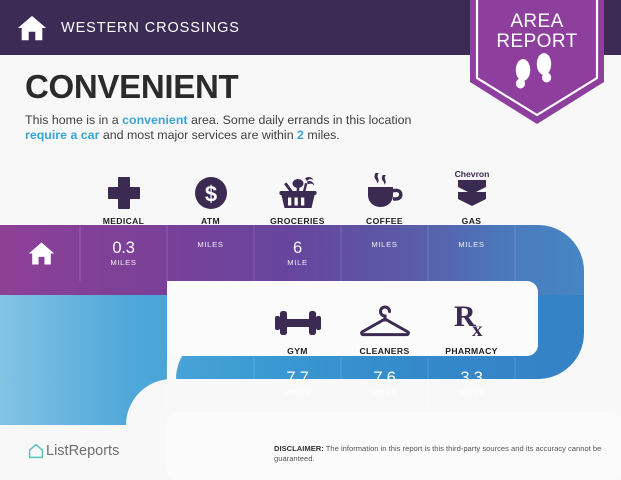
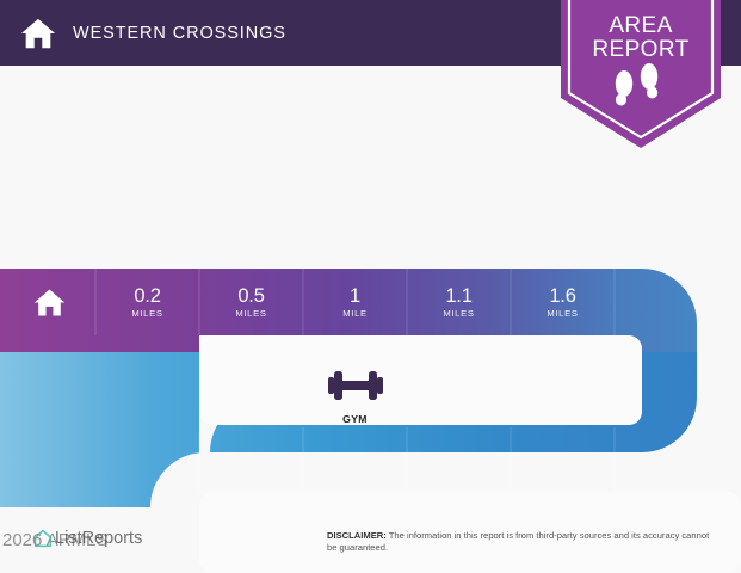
  WESTERN CROSSINGS
  AREA
  REPORT
- CONVENIENT
- This home is in a convenient area. Some daily errands in this location require a car and most major services are within 2 miles.
- MEDICAL
- $
- ATM
- GROCERIES
- COFFEE
- Chevron
- GAS
- 0.3
+ 0.2
  MILES
+ 0.5
  MILES
- 6
+ 1
  MILE
+ 1.1
  MILES
+ 1.6
  MILES
  GYM
- CLEANERS
- R
- x
- PHARMACY
- 7.7
- 7.6
- 3.3
- DISCLAIMER: The information in this report is this third-party sources and its accuracy cannot be guaranteed.
+ DISCLAIMER: The information in this report is from third-party sources and its accuracy cannot be guaranteed.
+ 2026 ARMLS
  ListReports
